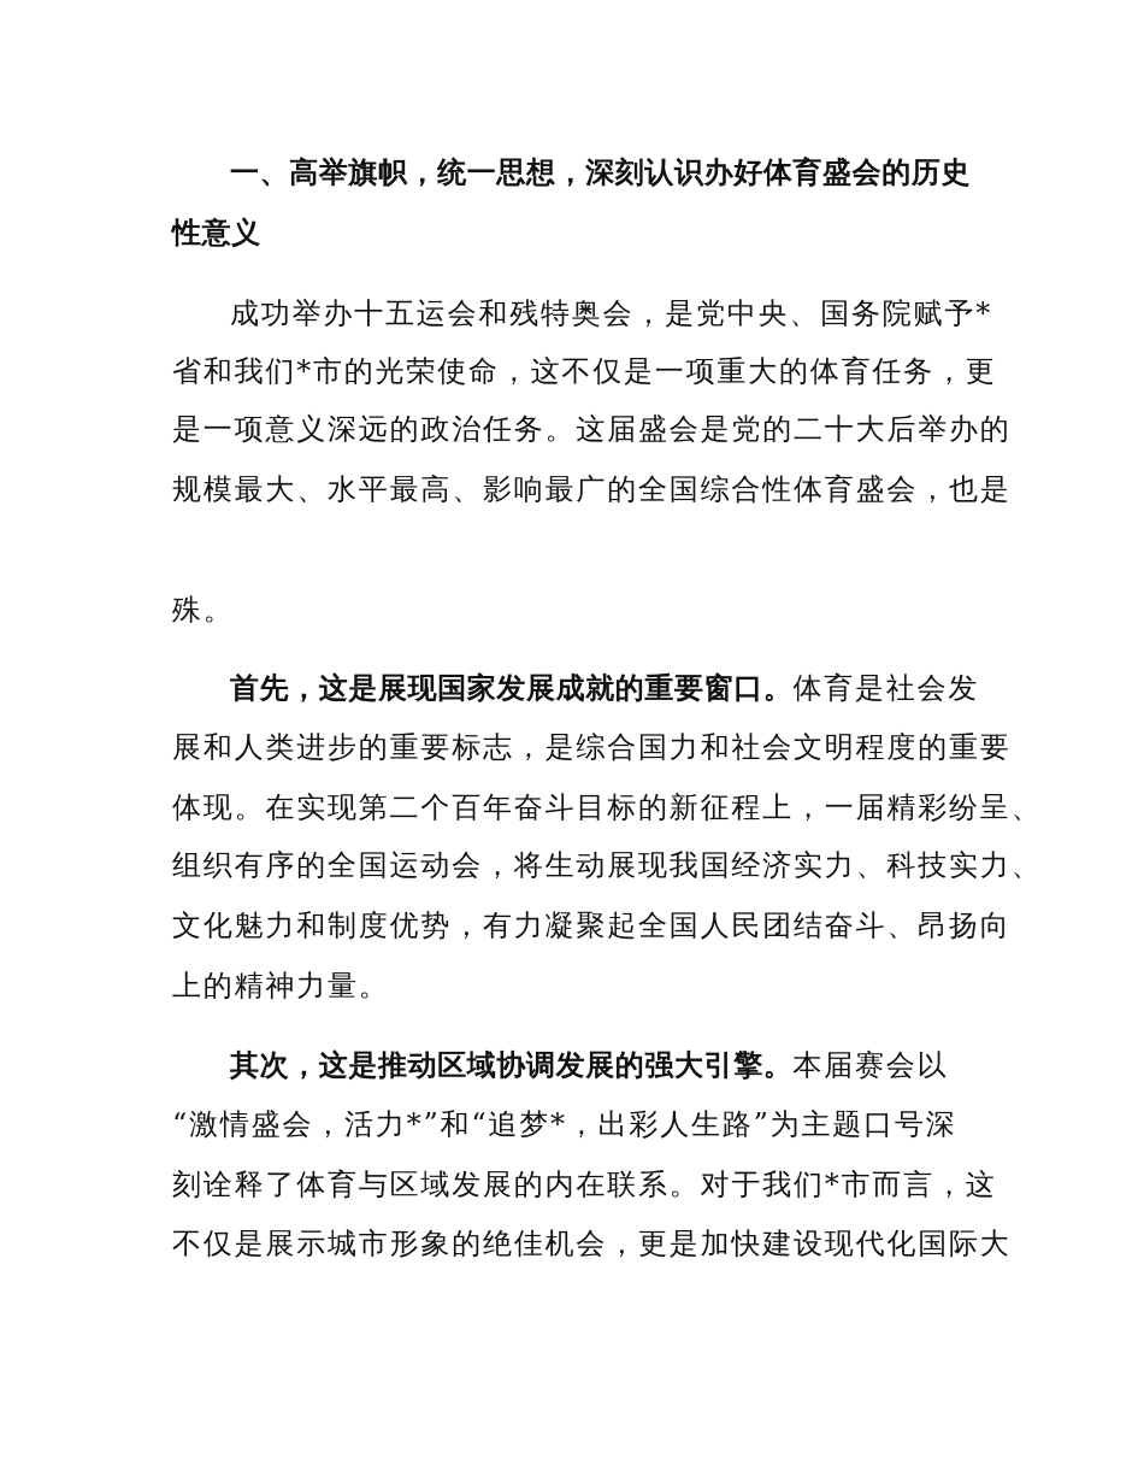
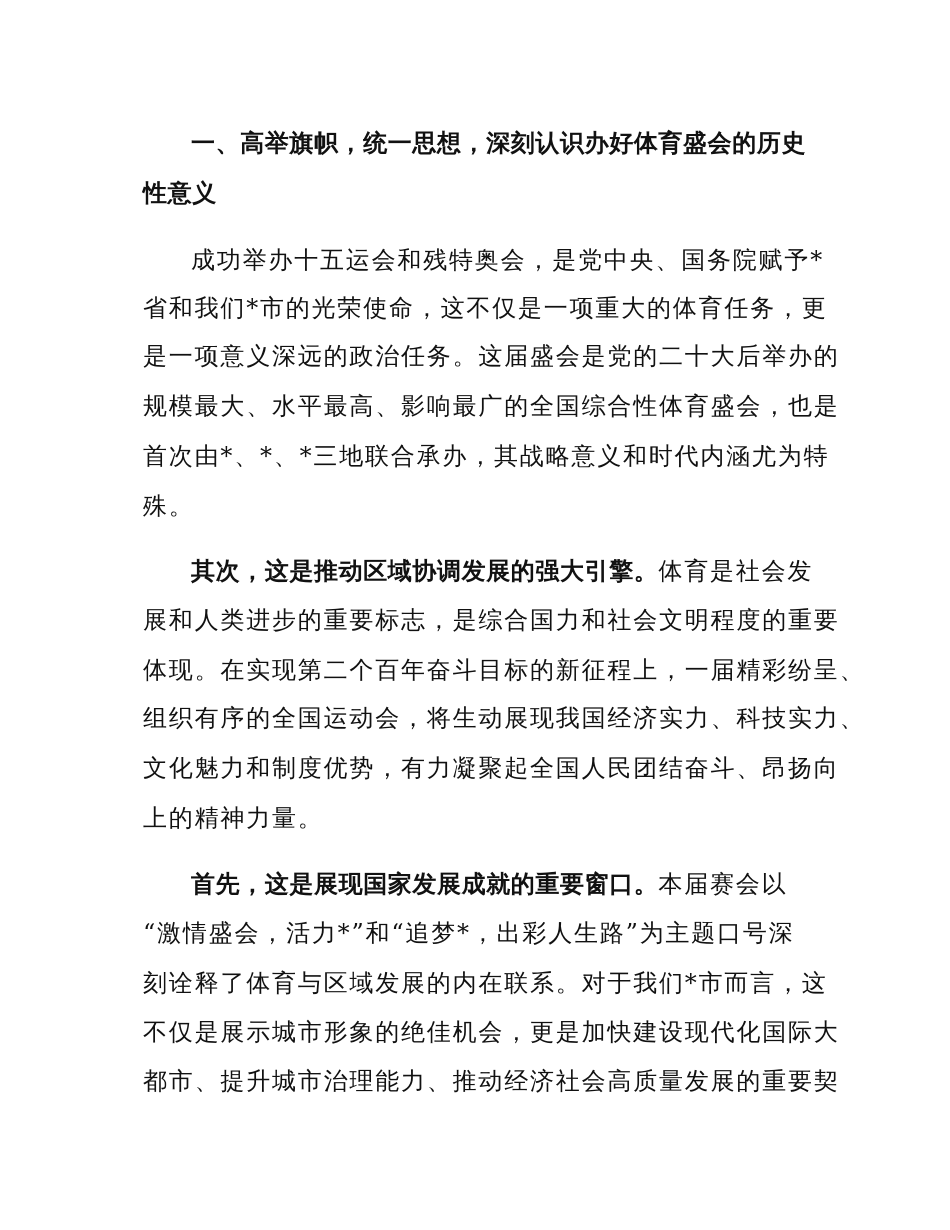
  一、高举旗帜，统一思想，深刻认识办好体育盛会的历史
  性意义
  成功举办十五运会和残特奥会，是党中央、国务院赋予*
  省和我们*市的光荣使命，这不仅是一项重大的体育任务，更
  是一项意义深远的政治任务。这届盛会是党的二十大后举办的
  规模最大、水平最高、影响最广的全国综合性体育盛会，也是
+ 首次由*、*、*三地联合承办，其战略意义和时代内涵尤为特
  殊。
- 首先，这是展现国家发展成就的重要窗口。体育是社会发
+ 其次，这是推动区域协调发展的强大引擎。体育是社会发
  展和人类进步的重要标志，是综合国力和社会文明程度的重要
  体现。在实现第二个百年奋斗目标的新征程上，一届精彩纷呈、
  组织有序的全国运动会，将生动展现我国经济实力、科技实力、
  文化魅力和制度优势，有力凝聚起全国人民团结奋斗、昂扬向
  上的精神力量。
- 其次，这是推动区域协调发展的强大引擎。本届赛会以
+ 首先，这是展现国家发展成就的重要窗口。本届赛会以
  “激情盛会，活力*”和“追梦*，出彩人生路”为主题口号深
  刻诠释了体育与区域发展的内在联系。对于我们*市而言，这
  不仅是展示城市形象的绝佳机会，更是加快建设现代化国际大
+ 都市、提升城市治理能力、推动经济社会高质量发展的重要契
